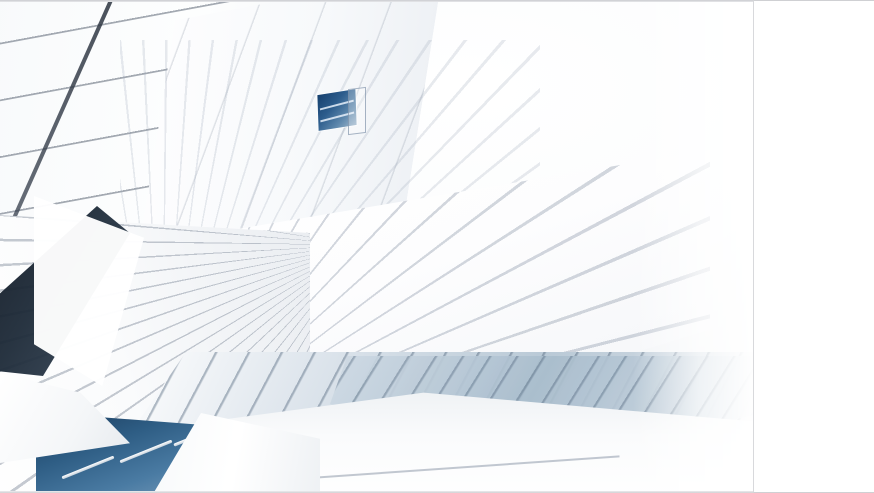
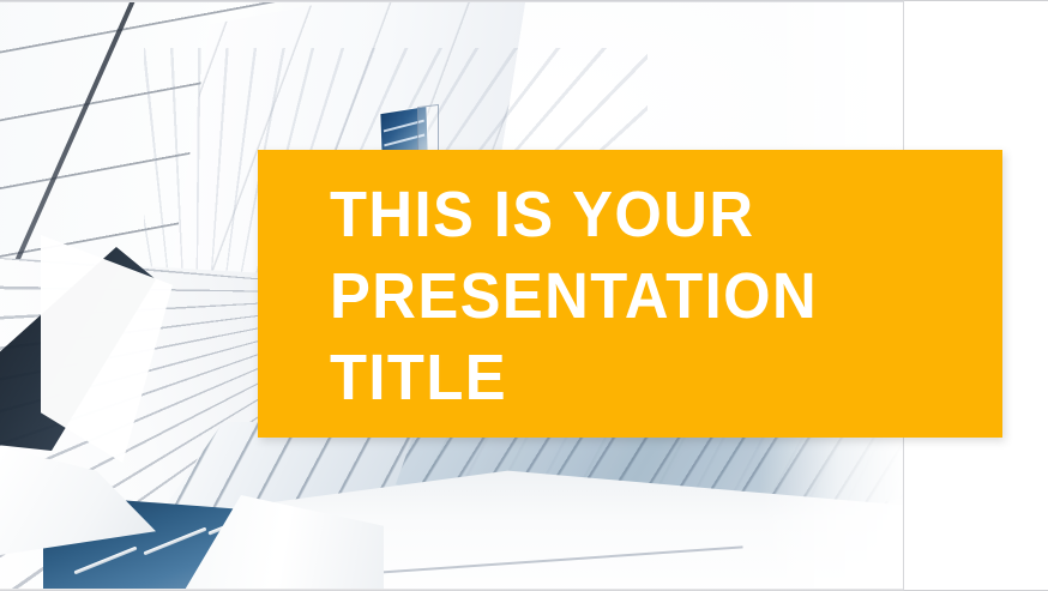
+ THIS IS YOUR PRESENTATION TITLE
